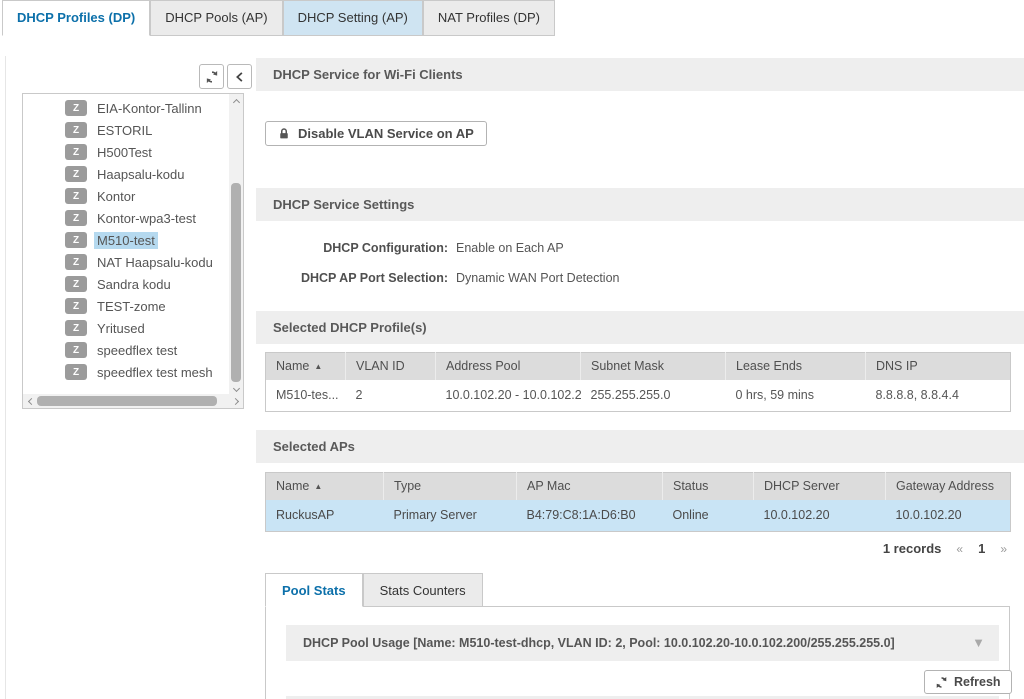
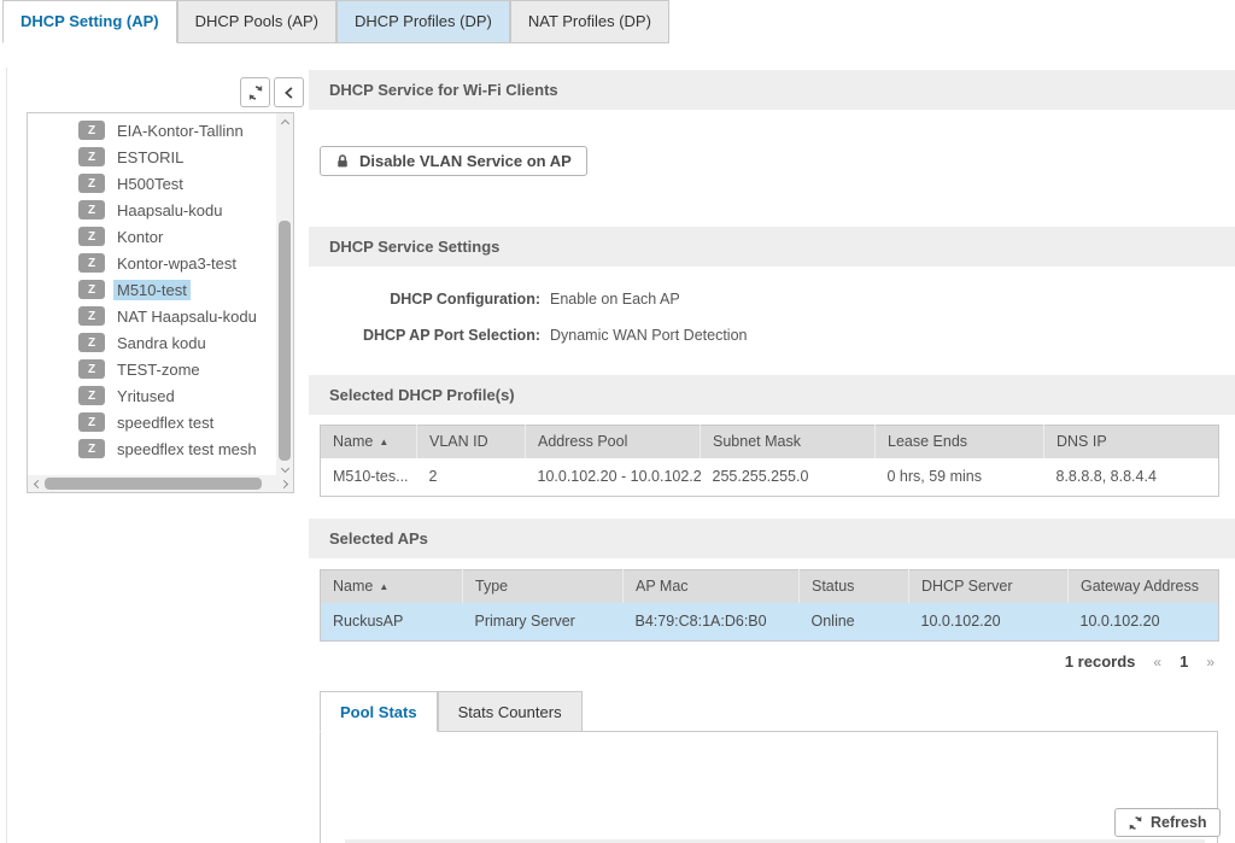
- DHCP Profiles (DP)
+ DHCP Setting (AP)
  DHCP Pools (AP)
- DHCP Setting (AP)
+ DHCP Profiles (DP)
  NAT Profiles (DP)
  Z
  EIA-Kontor-Tallinn
  Z
  ESTORIL
  Z
  H500Test
  Z
  Haapsalu-kodu
  Z
  Kontor
  Z
  Kontor-wpa3-test
  Z
  M510-test
  Z
  NAT Haapsalu-kodu
  Z
  Sandra kodu
  Z
  TEST-zome
  Z
  Yritused
  Z
  speedflex test
  Z
  speedflex test mesh
  DHCP Service for Wi-Fi Clients
  Disable VLAN Service on AP
  DHCP Service Settings
  DHCP Configuration:
  Enable on Each AP
  DHCP AP Port Selection:
  Dynamic WAN Port Detection
  Selected DHCP Profile(s)
  Name ▲	VLAN ID	Address Pool	Subnet Mask	Lease Ends	DNS IP
  M510-tes...	2	10.0.102.20 - 10.0.102.2	255.255.255.0	0 hrs, 59 mins	8.8.8.8, 8.8.4.4
  Selected APs
  Name ▲	Type	AP Mac	Status	DHCP Server	Gateway Address
  RuckusAP	Primary Server	B4:79:C8:1A:D6:B0	Online	10.0.102.20	10.0.102.20
  1 records
  «
  1
  »
  Pool Stats
  Stats Counters
- DHCP Pool Usage [Name: M510-test-dhcp, VLAN ID: 2, Pool: 10.0.102.20-10.0.102.200/255.255.255.0]
- ▼
  Refresh
